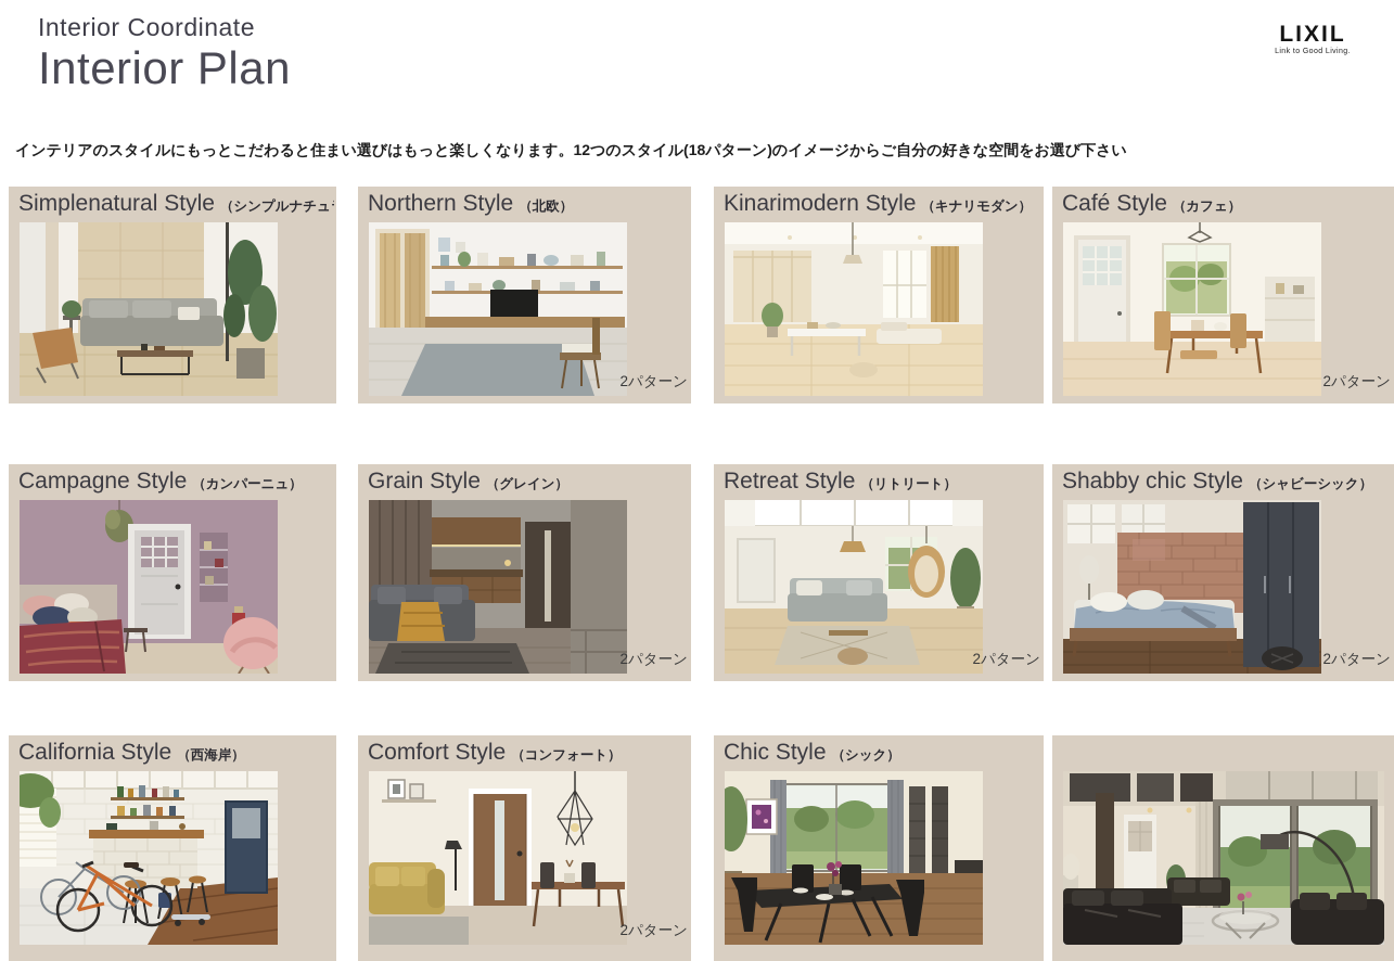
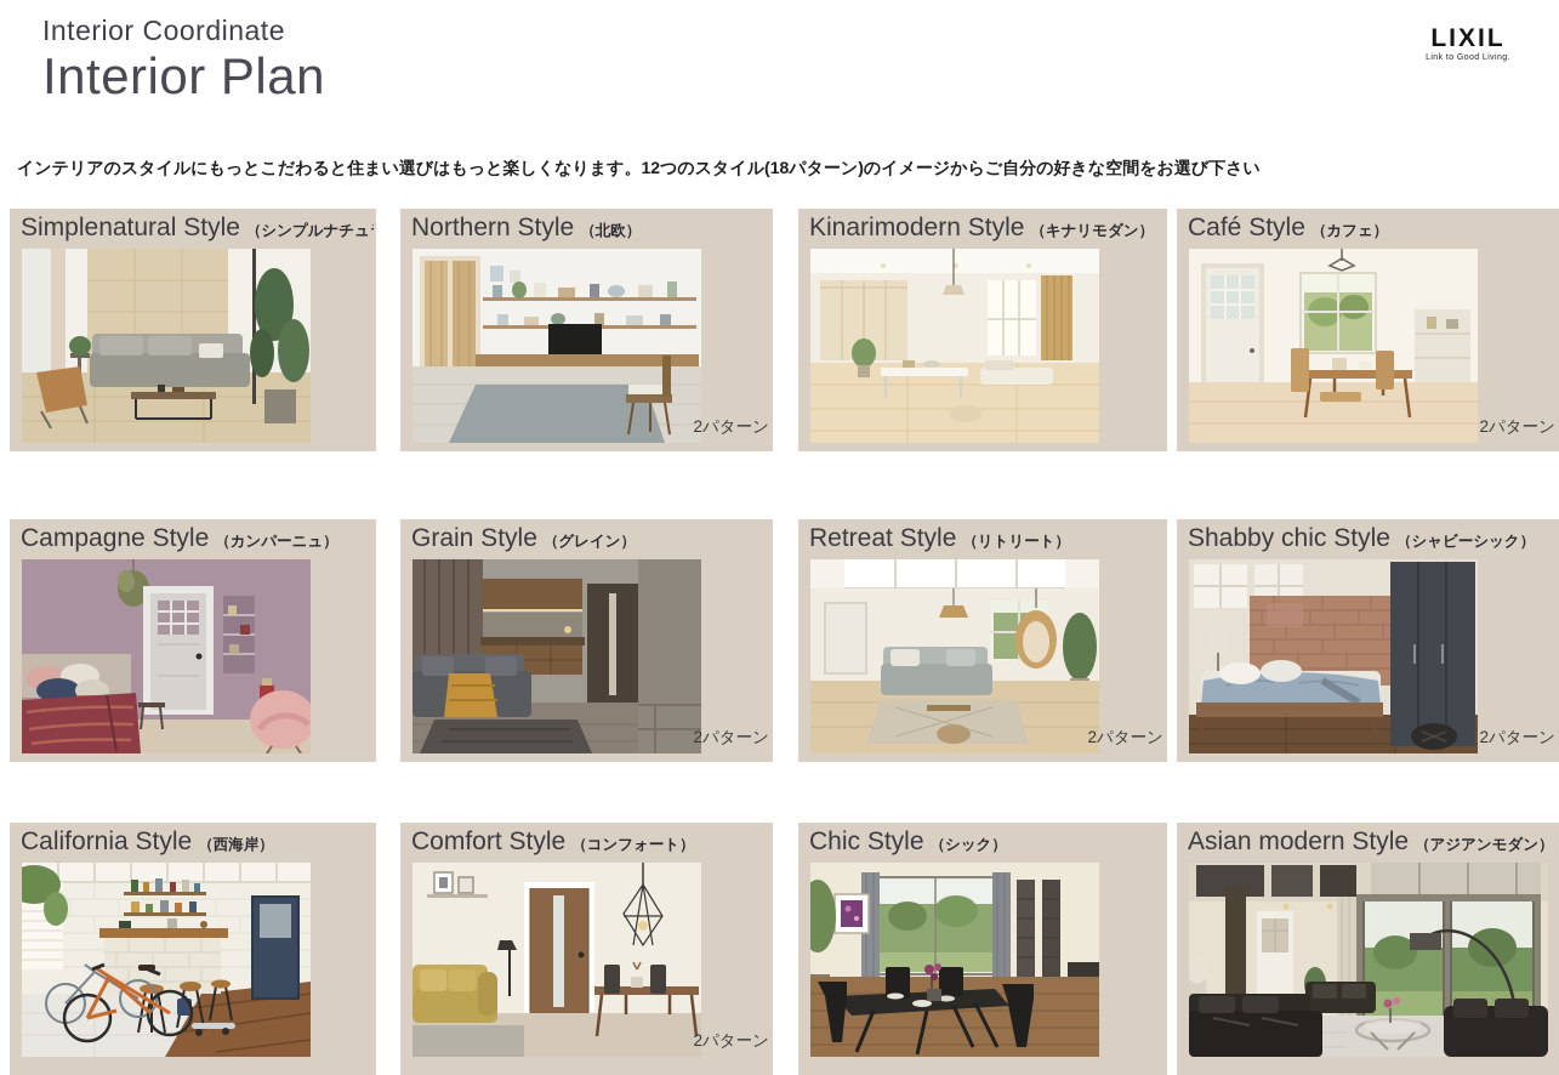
  Interior Coordinate
  Interior Plan
  LIXIL
  インテリアのスタイルにもっとこだわると住まい選びはもっと楽しくなります。12つのスタイル(18パターン)のイメージからご自分の好きな空間をお選び下さい
  Simplenatural Style
  （シンプルナチュ
  Northern Style
  （北欧）
  2パターン
  Kinarimodern Style
  （キナリモダン）
  Café Style
  （カフェ）
  2パターン
  Campagne Style
  （カンパーニュ）
  Grain Style
  （グレイン）
  2パターン
  Retreat Style
  （リトリート）
  2パターン
  Shabby chic Style
  （シャビーシック）
  2パターン
  California Style
  （西海岸）
  Comfort Style
  （コンフォート）
  2パターン
  Chic Style
  （シック）
+ Asian modern Style
+ （アジアンモダン）
